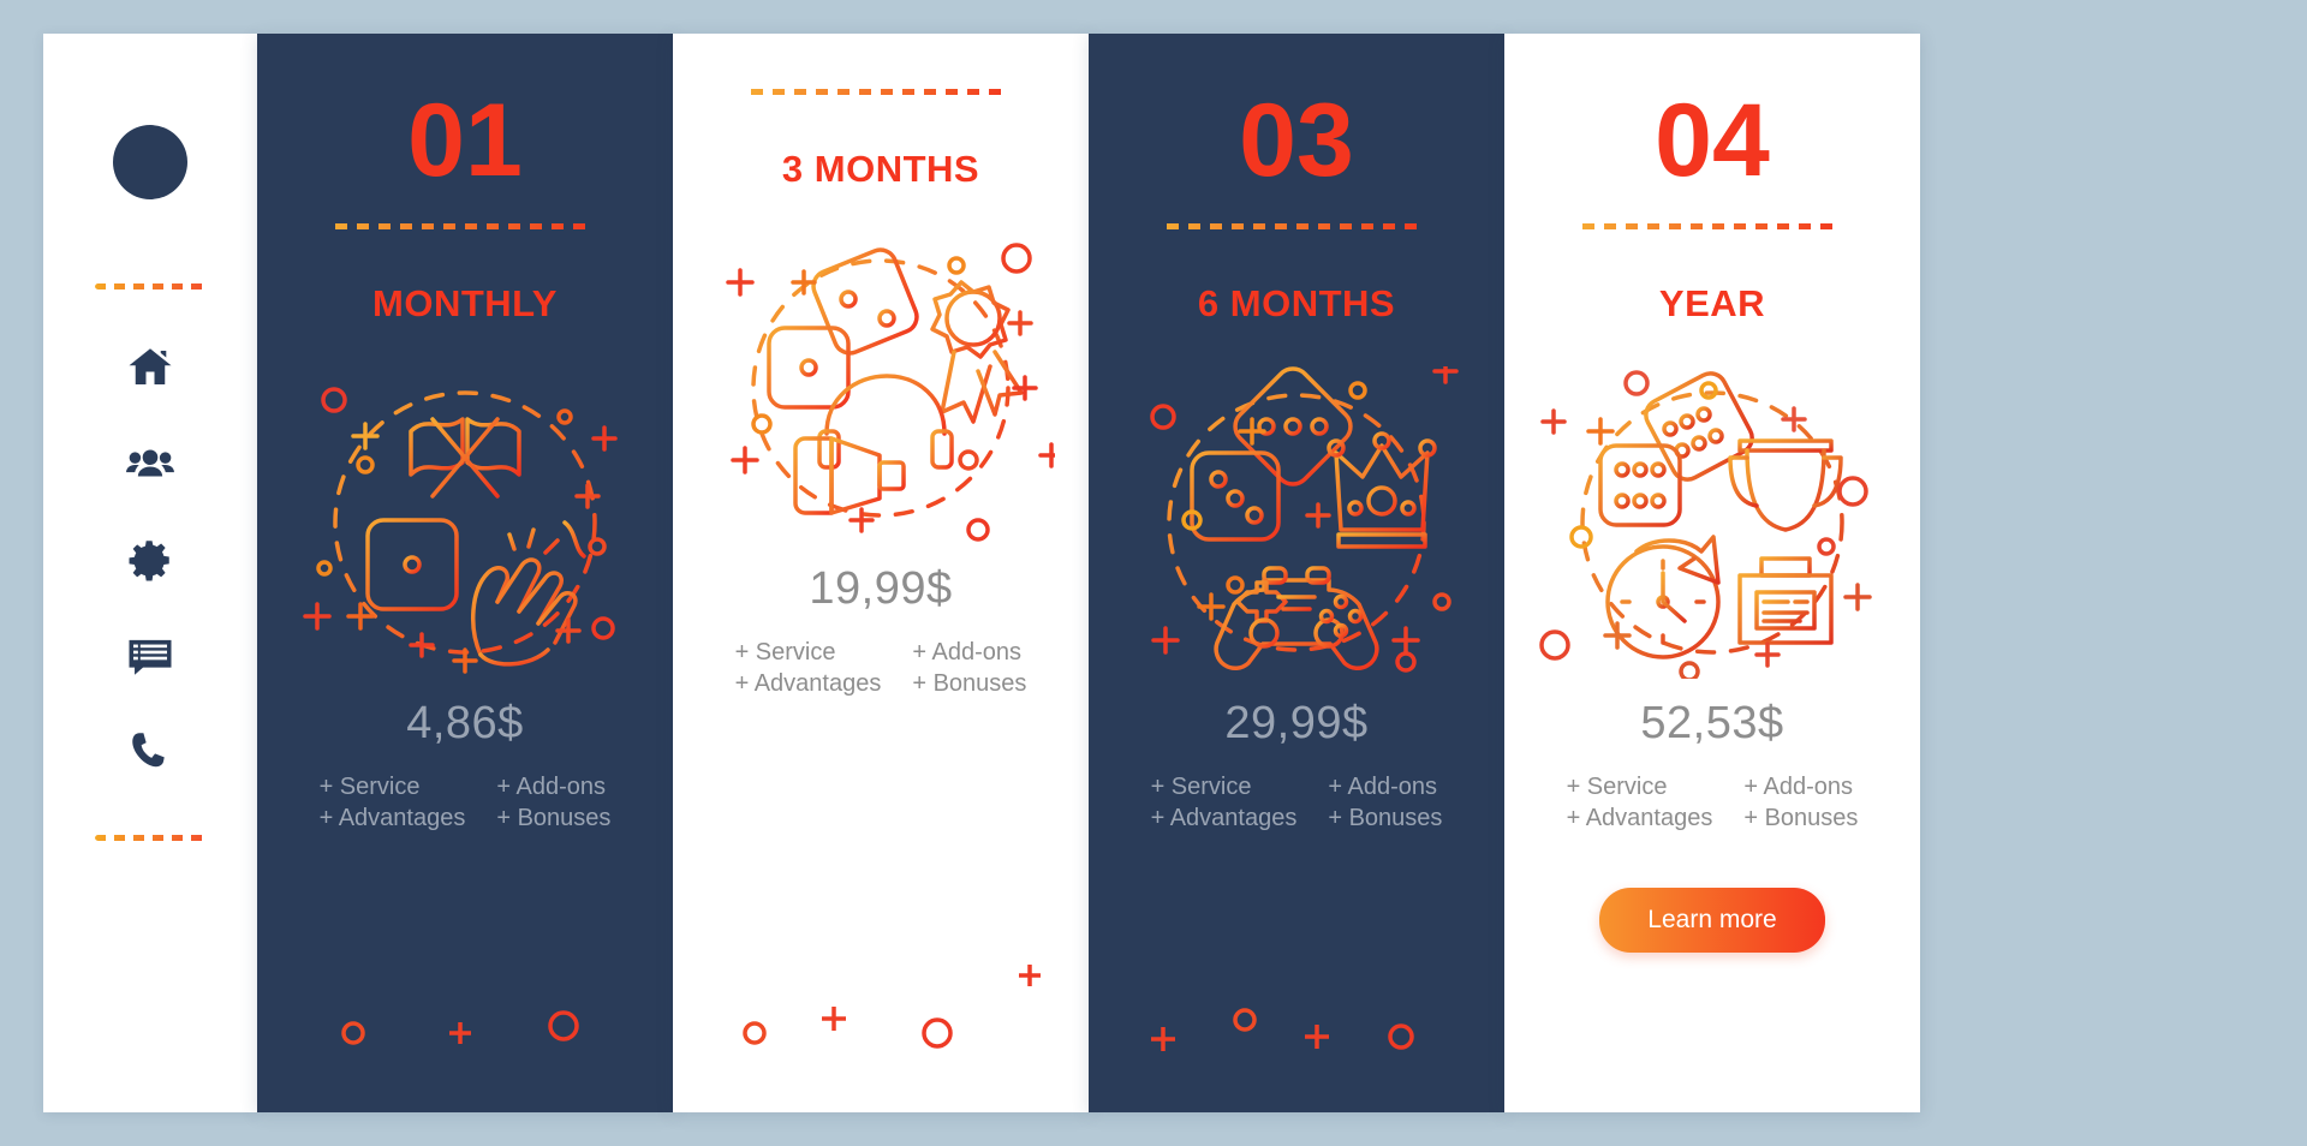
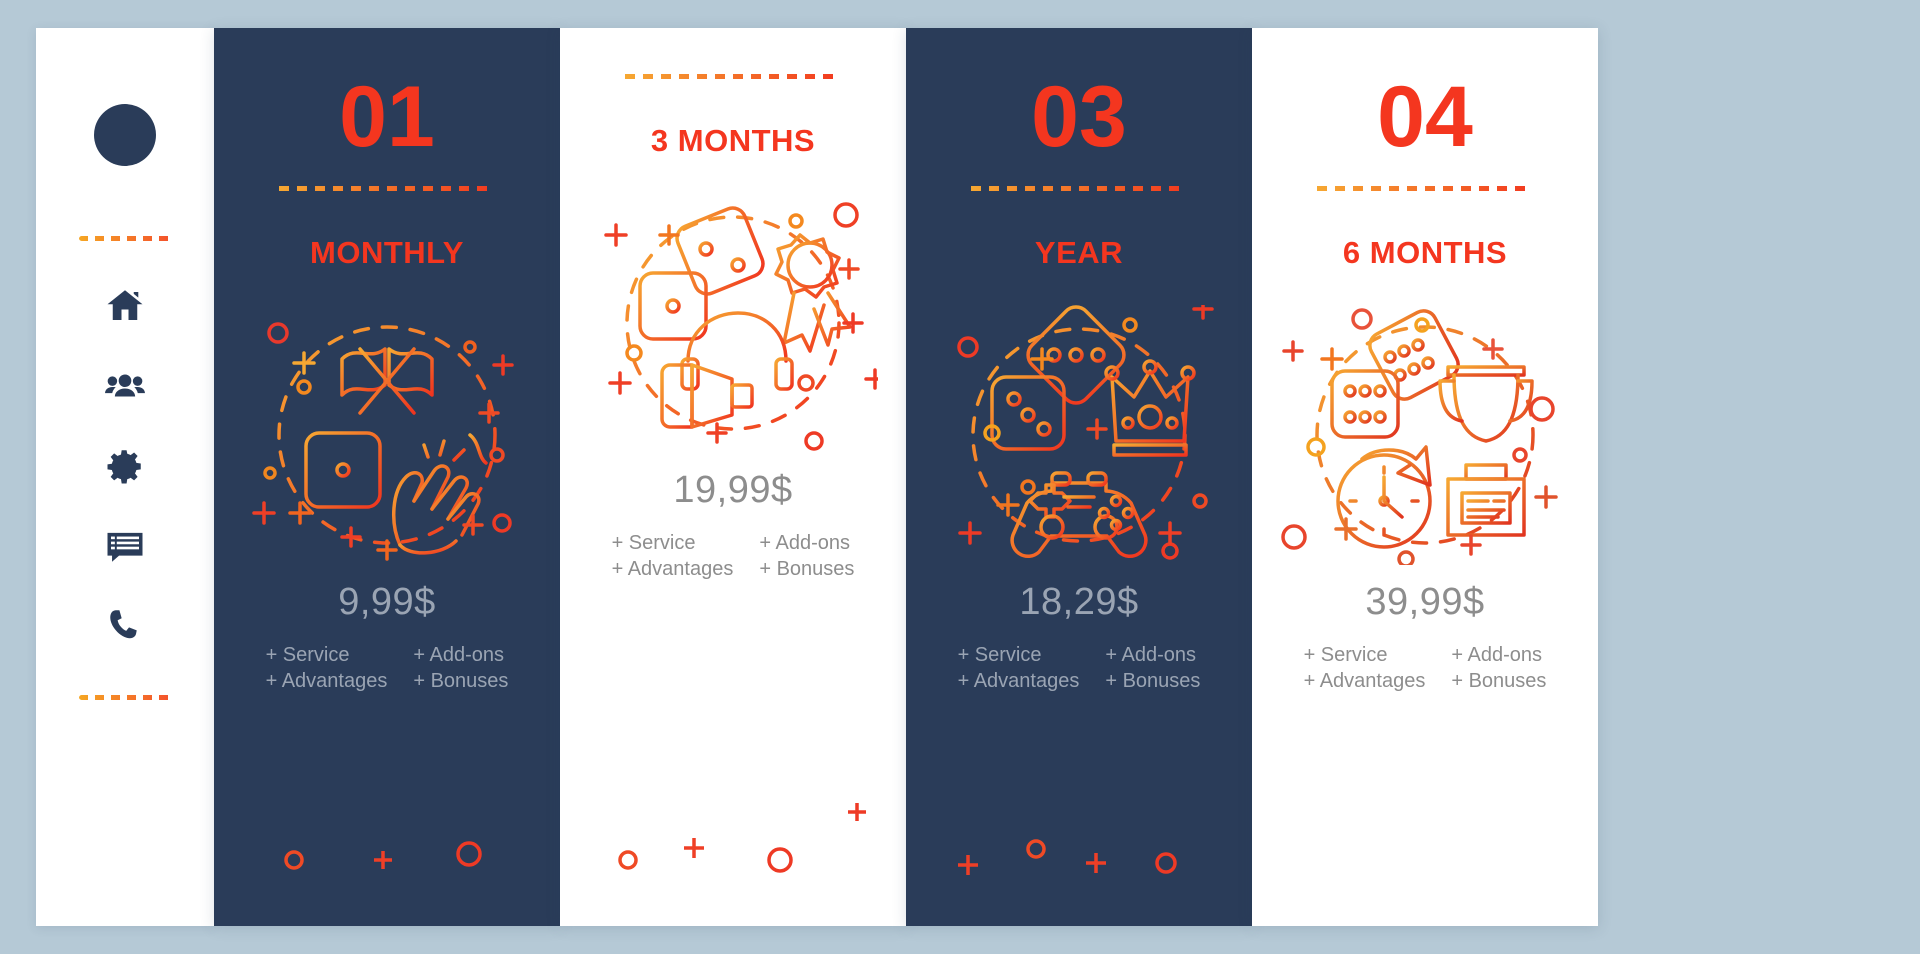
  01
  MONTHLY
- 4,86$
+ 9,99$
  + Service
  + Advantages
  + Add-ons
  + Bonuses
  3 MONTHS
  19,99$
  + Service
  + Advantages
  + Add-ons
  + Bonuses
  03
- 6 MONTHS
+ YEAR
- 29,99$
+ 18,29$
  + Service
  + Advantages
  + Add-ons
  + Bonuses
  04
- YEAR
+ 6 MONTHS
- 52,53$
+ 39,99$
  + Service
  + Advantages
  + Add-ons
  + Bonuses
- Learn more
